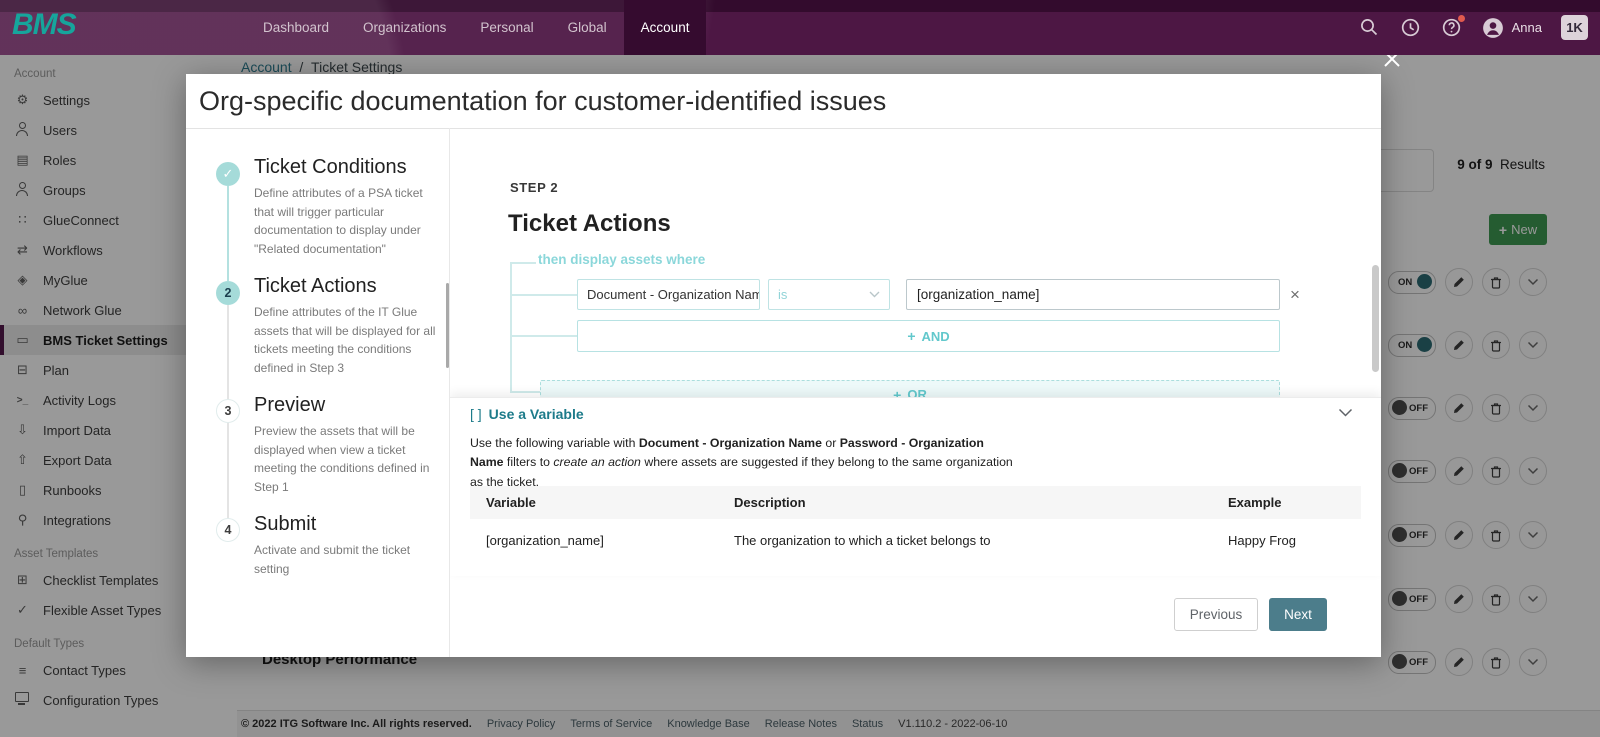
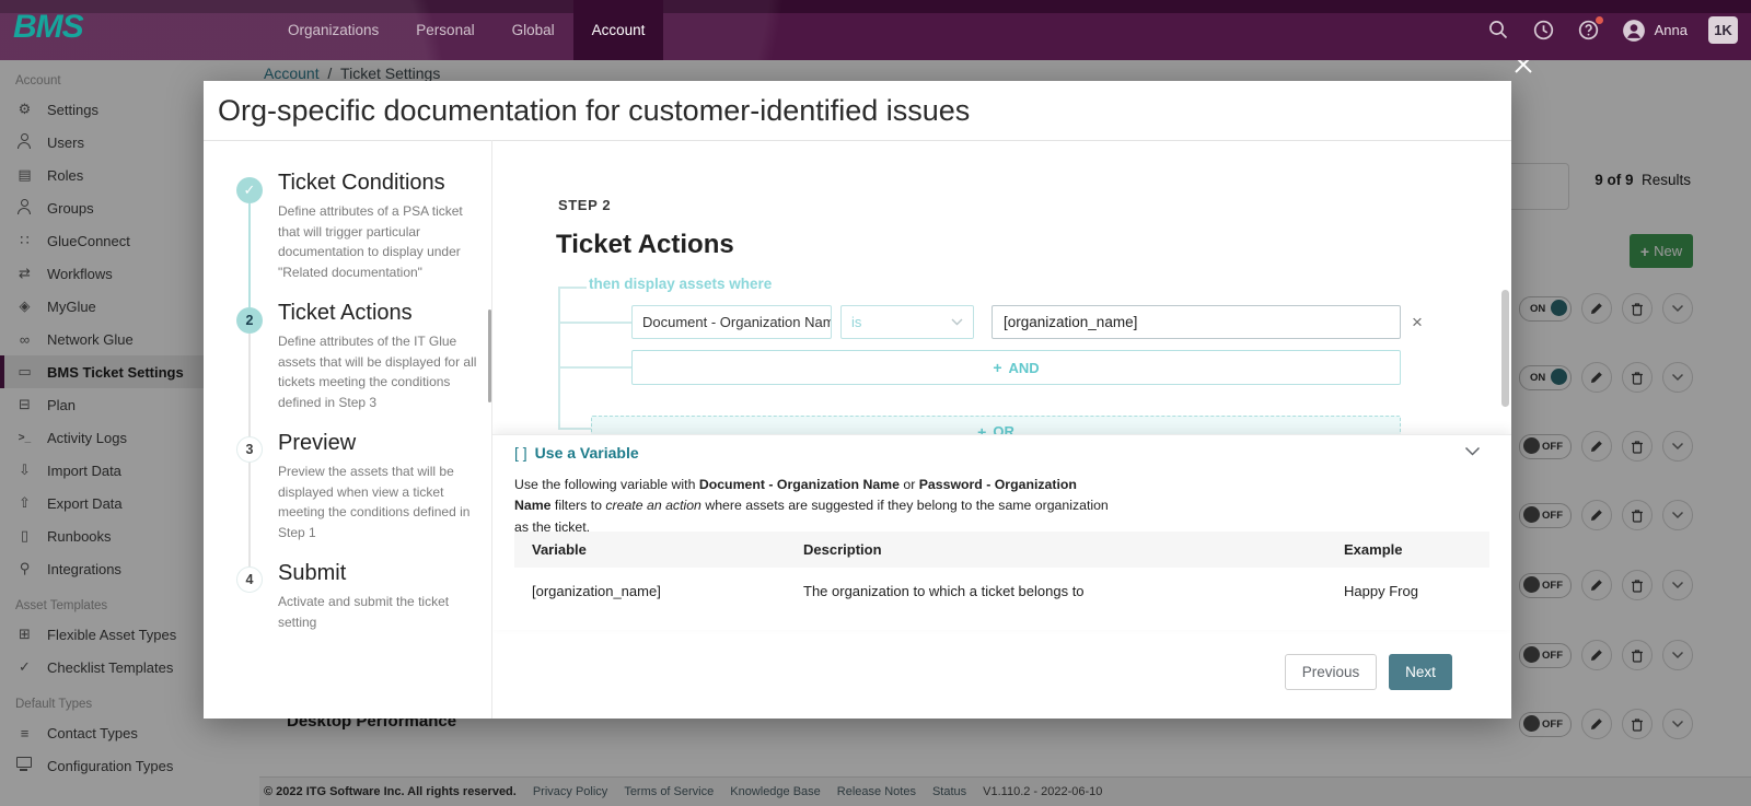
  BMS
- Dashboard
  Organizations
  Personal
  Global
  Account
  Anna
  1K
  Account
  ⚙
  Settings
  Users
  ▤
  Roles
  Groups
  ∷
  GlueConnect
  ⇄
  Workflows
  ◈
  MyGlue
  ∞
  Network Glue
  ▭
  BMS Ticket Settings
  ⊟
  Plan
  >_
  Activity Logs
  ⇩
  Import Data
  ⇧
  Export Data
  ▯
  Runbooks
  ⚲
  Integrations
  Asset Templates
  ⊞
- Checklist Templates
+ Flexible Asset Types
  ✓
- Flexible Asset Types
+ Checklist Templates
  Default Types
  ≡
  Contact Types
  Configuration Types
  Account / Ticket Settings
  9 of 9 Results
  +
  New
  ON
  ON
  OFF
  OFF
  OFF
  OFF
  OFF
  Desktop Performance
  © 2022 ITG Software Inc. All rights reserved.
  Privacy Policy
  Terms of Service
  Knowledge Base
  Release Notes
  Status
  V1.110.2 - 2022-06-10
  Org-specific documentation for customer-identified issues
  ✓
  Ticket Conditions
  Define attributes of a PSA ticket that will trigger particular documentation to display under "Related documentation"
  2
  Ticket Actions
  Define attributes of the IT Glue assets that will be displayed for all tickets meeting the conditions defined in Step 3
  3
  Preview
  Preview the assets that will be displayed when view a ticket meeting the conditions defined in Step 1
  4
  Submit
  Activate and submit the ticket setting
  STEP 2
  Ticket Actions
  then display assets where
  Document - Organization Nam
  is
  [organization_name]
  ×
  +
  AND
  +
  OR
  [ ]
  Use a Variable
  Use the following variable with Document - Organization Name or Password - Organization Name filters to create an action where assets are suggested if they belong to the same organization as the ticket.
  Variable
  Description
  Example
  [organization_name]
  The organization to which a ticket belongs to
  Happy Frog
  Previous
  Next
